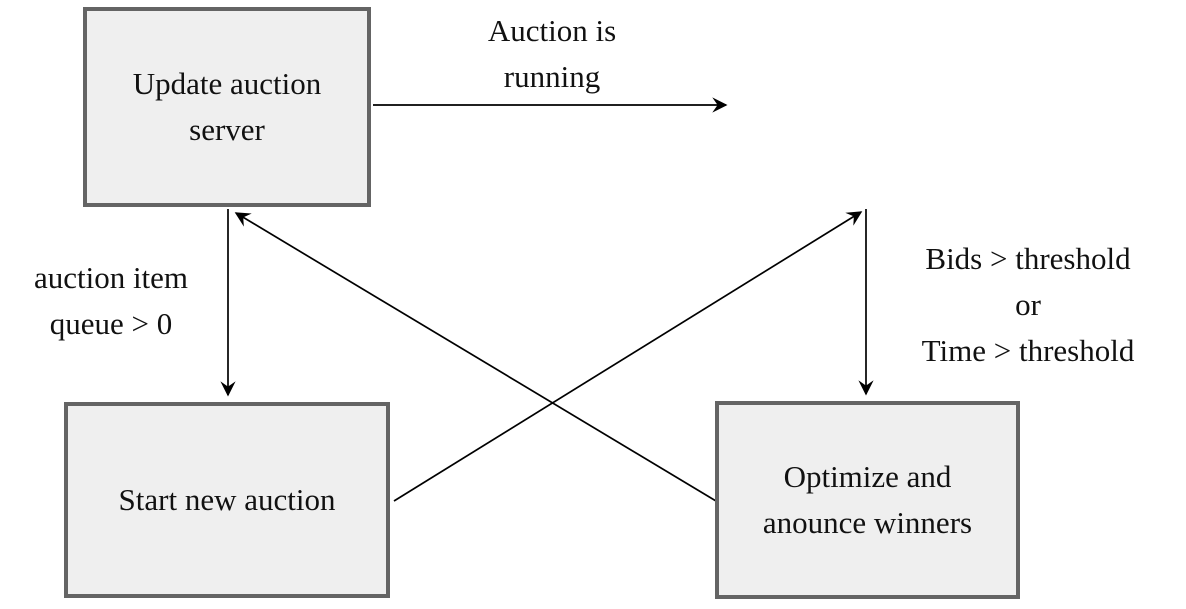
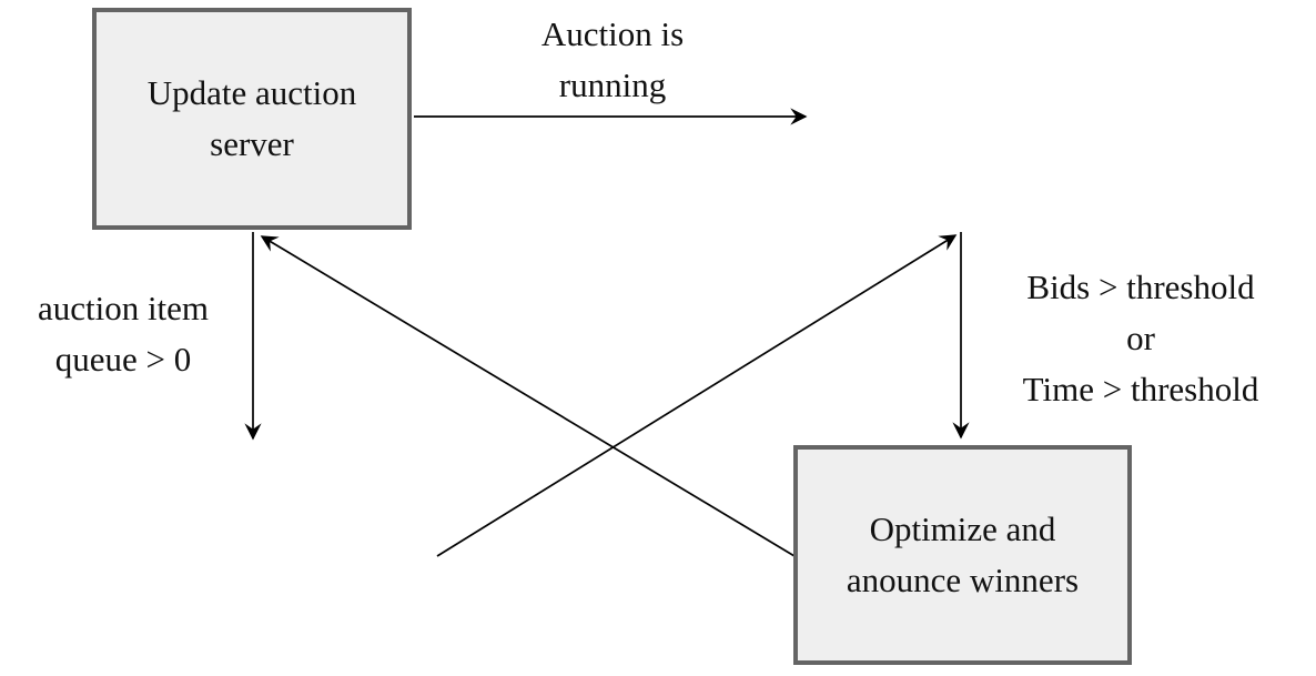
  Update auction
  server
- Start new auction
  Optimize and
  anounce winners
  Auction is
  running
  auction item
  queue > 0
  Bids > threshold
  or
  Time > threshold
